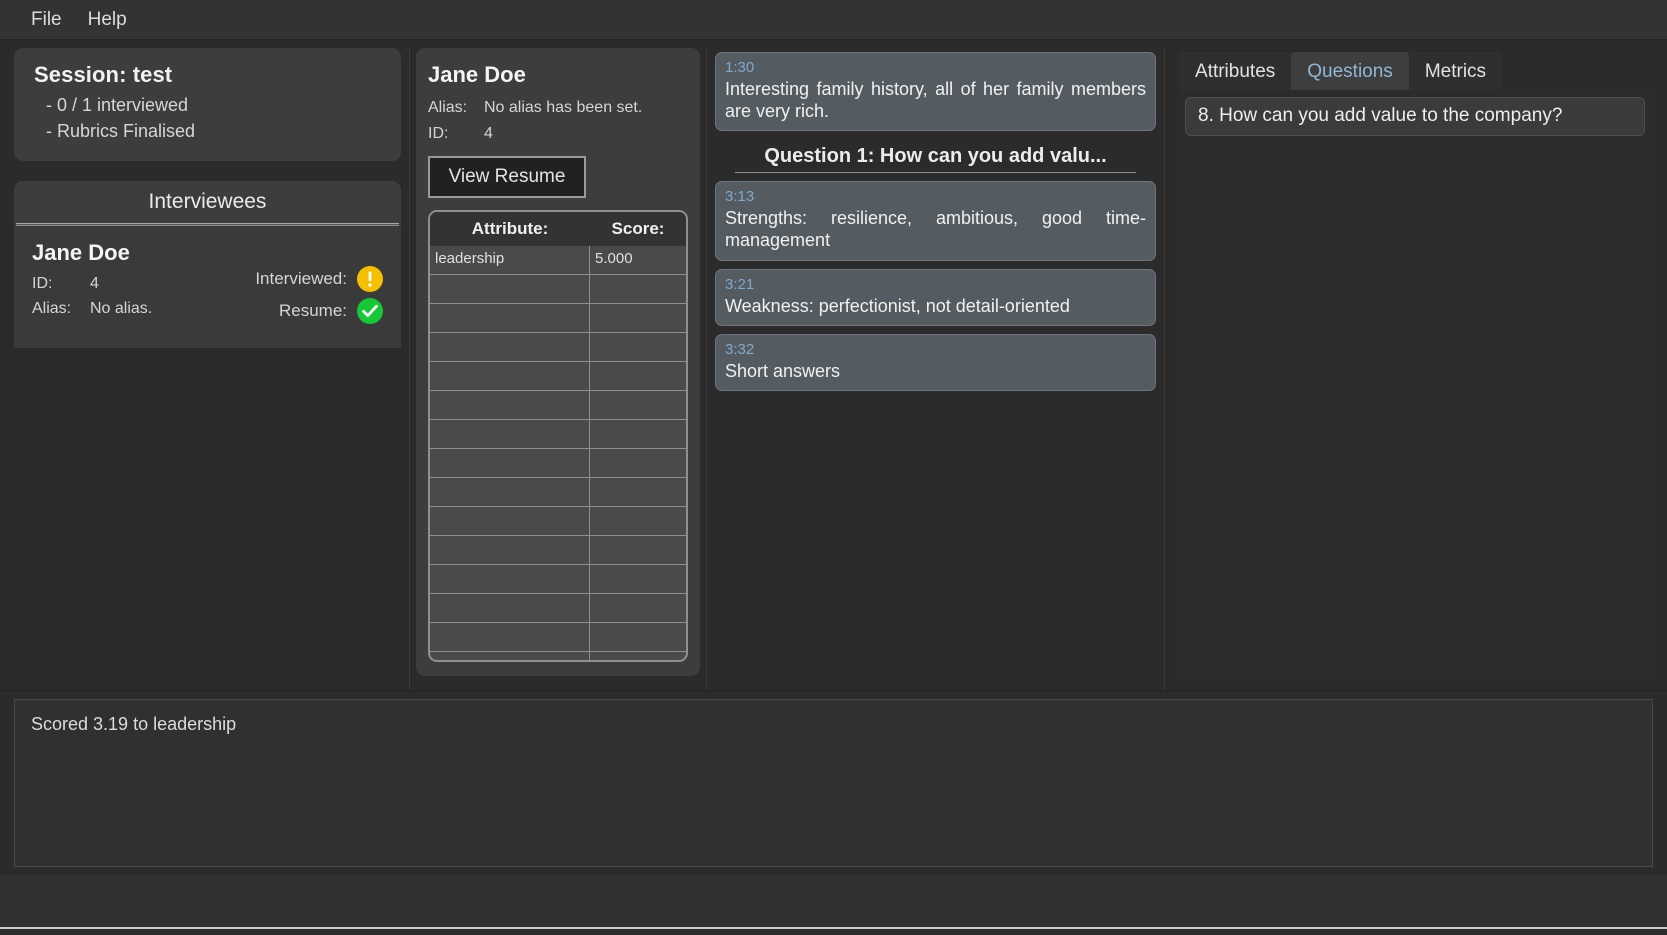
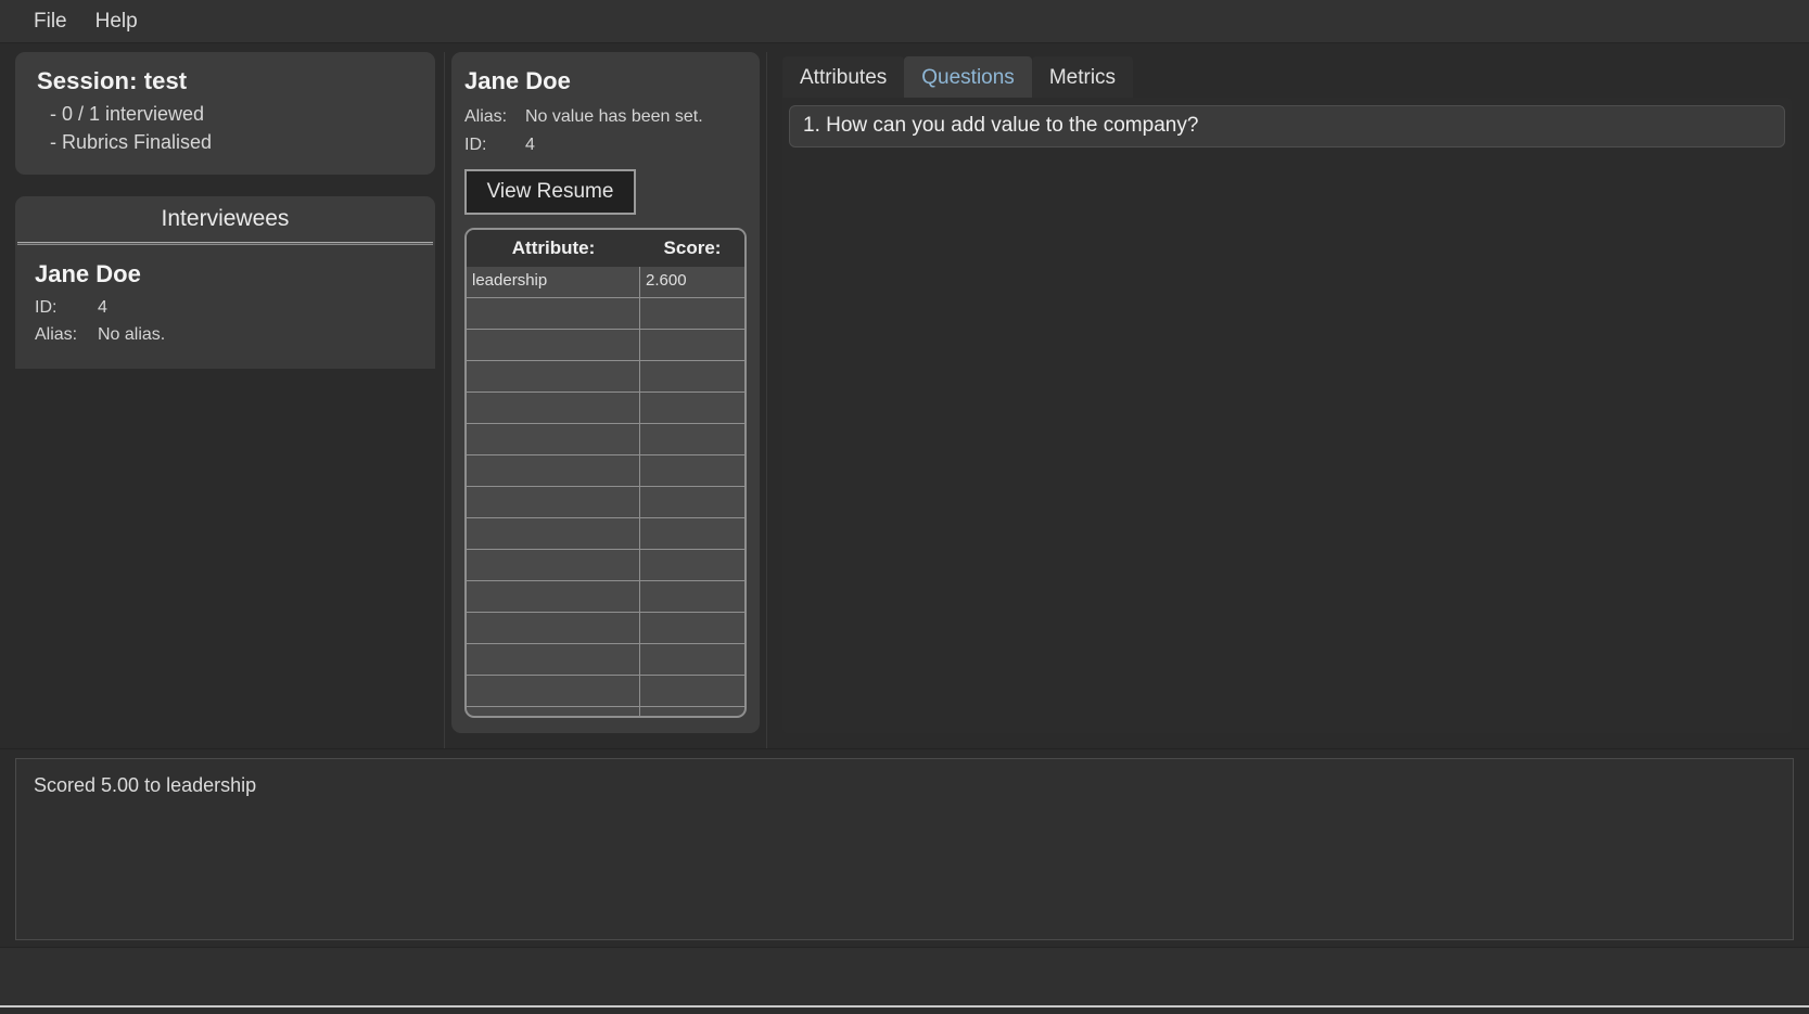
  File
  Help
  Session: test
  - 0 / 1 interviewed
  - Rubrics Finalised
  Interviewees
  Jane Doe
  ID:
  4
  Alias:
  No alias.
- Interviewed:
- Resume:
  Jane Doe
  Alias:
- No alias has been set.
+ No value has been set.
  ID:
  4
  View Resume
  Attribute:
  Score:
  leadership
- 5.000
+ 2.600
- 1:30
- Interesting family history, all of her family members are very rich.
- Question 1: How can you add valu...
- 3:13
- Strengths: resilience, ambitious, good time-management
- 3:21
- Weakness: perfectionist, not detail-oriented
- 3:32
- Short answers
  Attributes
  Questions
  Metrics
- 8. How can you add value to the company?
+ 1. How can you add value to the company?
- Scored 3.19 to leadership
+ Scored 5.00 to leadership
